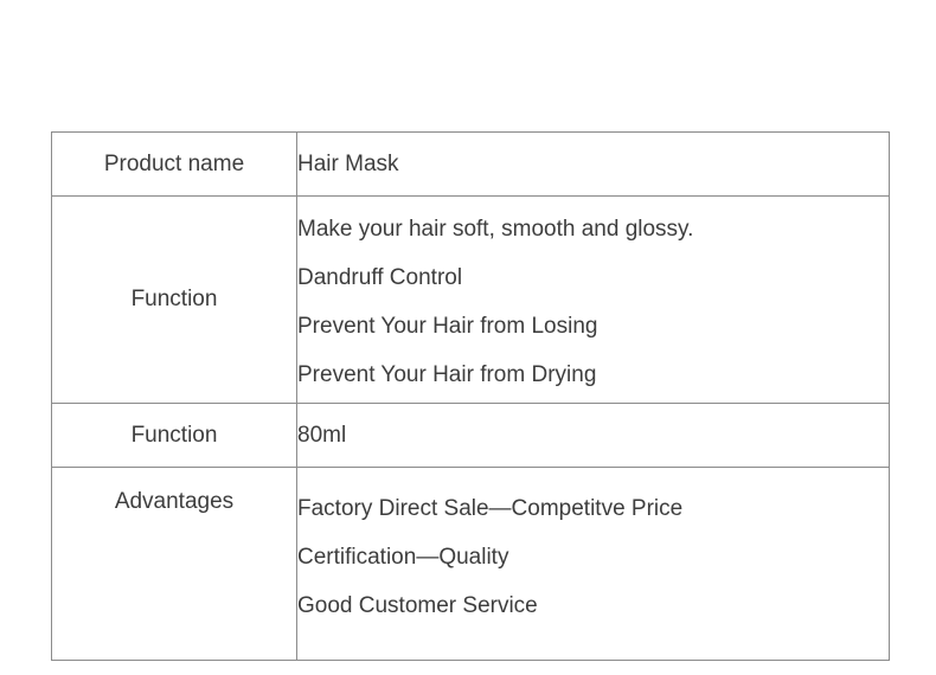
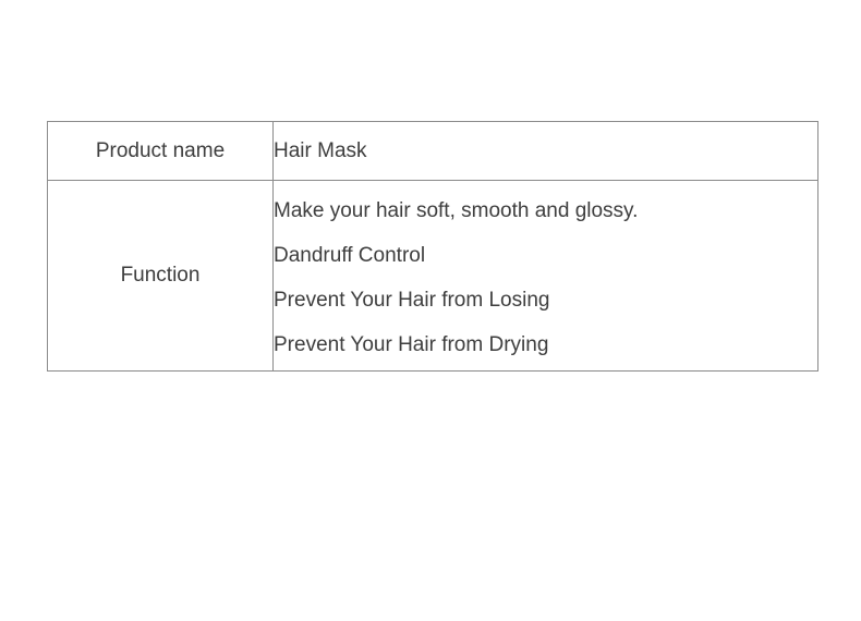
  Product name	Hair Mask
  Function	Make your hair soft, smooth and glossy. Dandruff Control Prevent Your Hair from Losing Prevent Your Hair from Drying
- Function	80ml
- Advantages	Factory Direct Sale—Competitve Price Certification—Quality Good Customer Service
